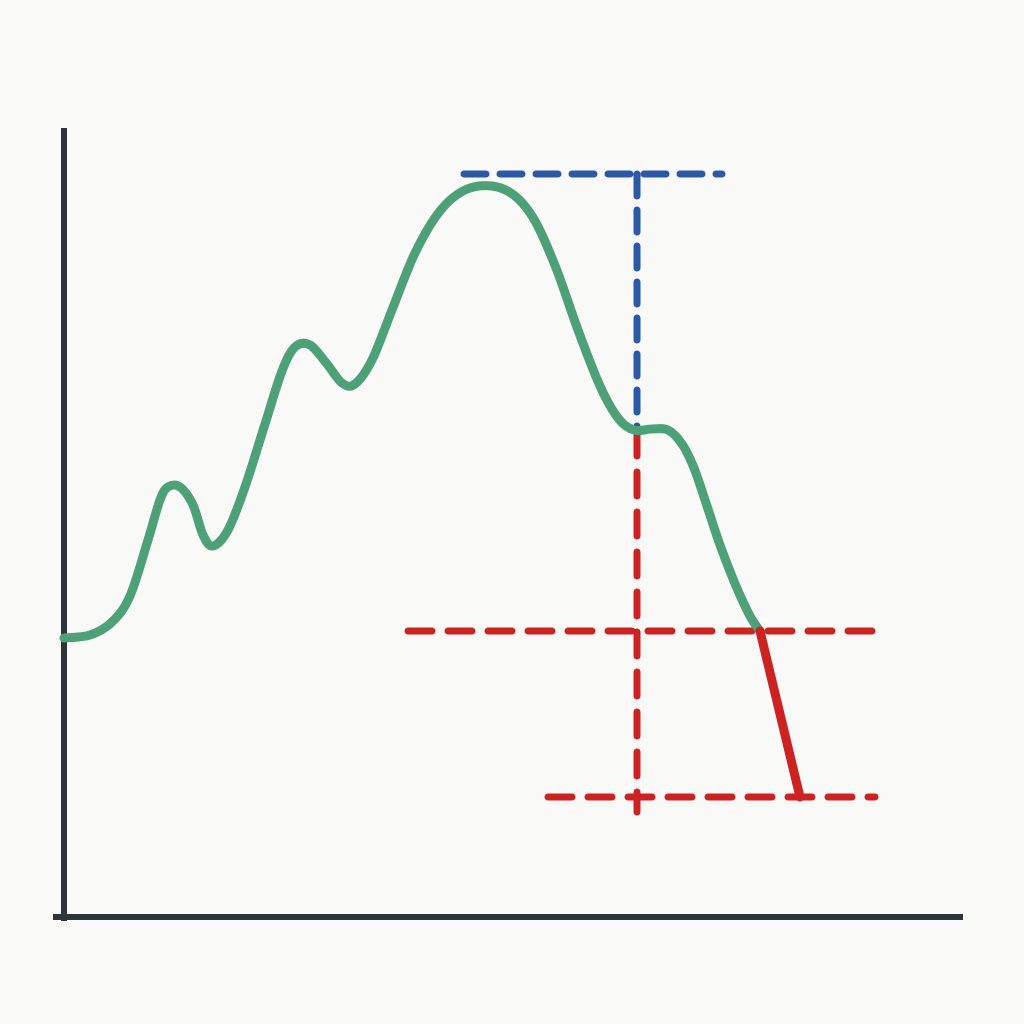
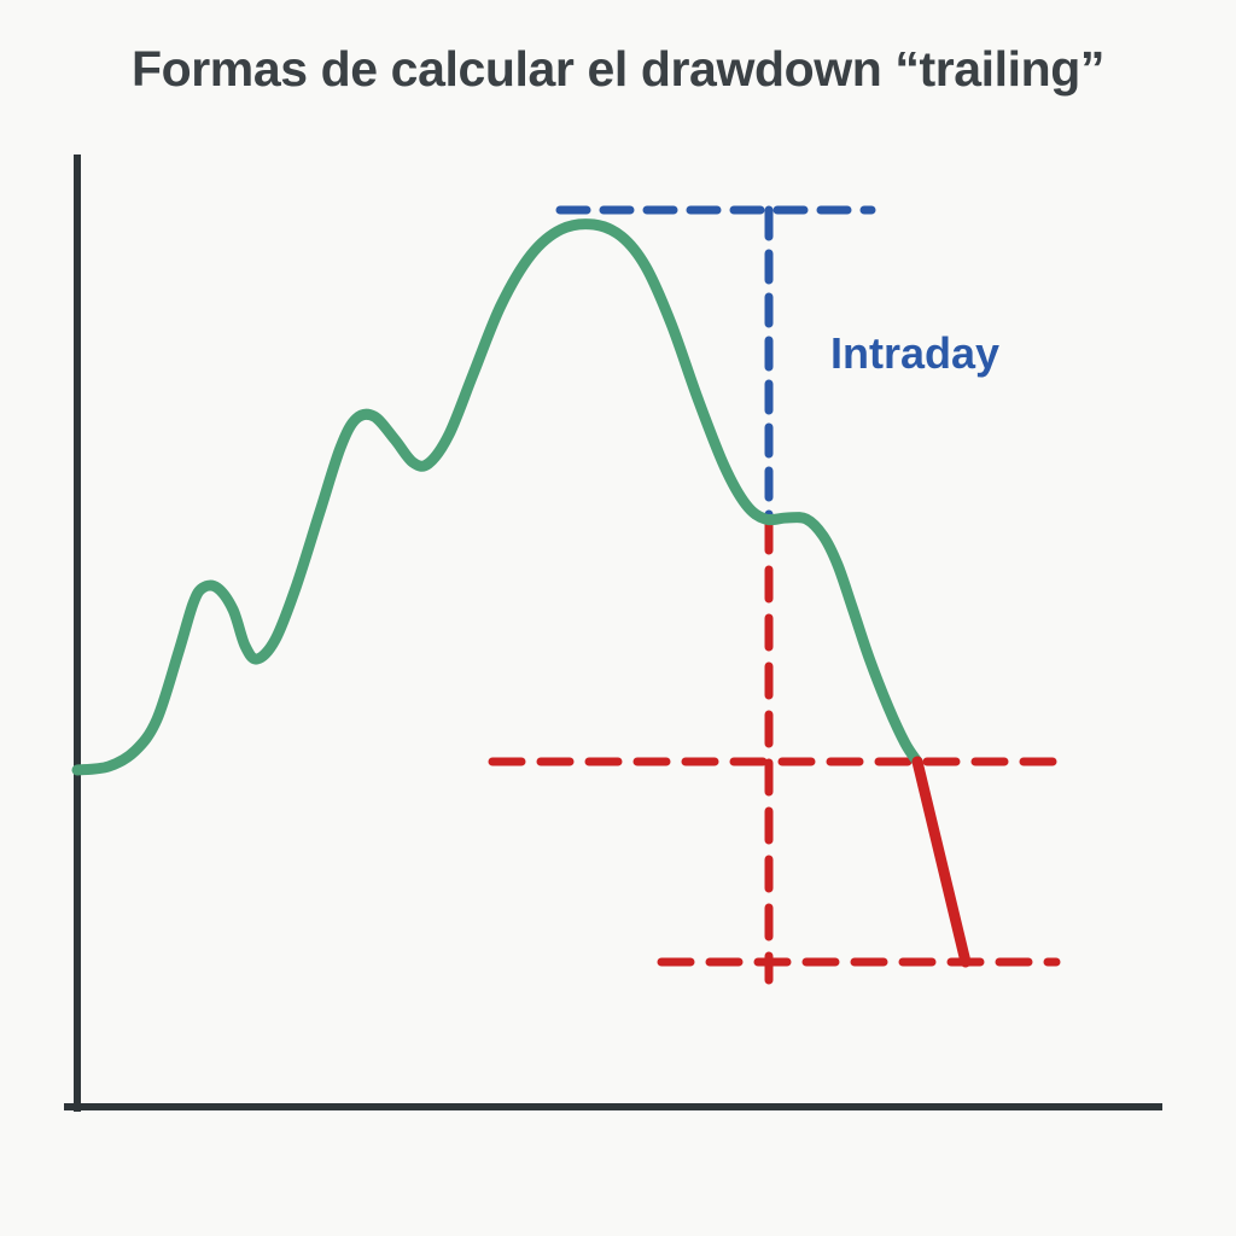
+ Formas de calcular el drawdown “trailing”
+ Intraday
